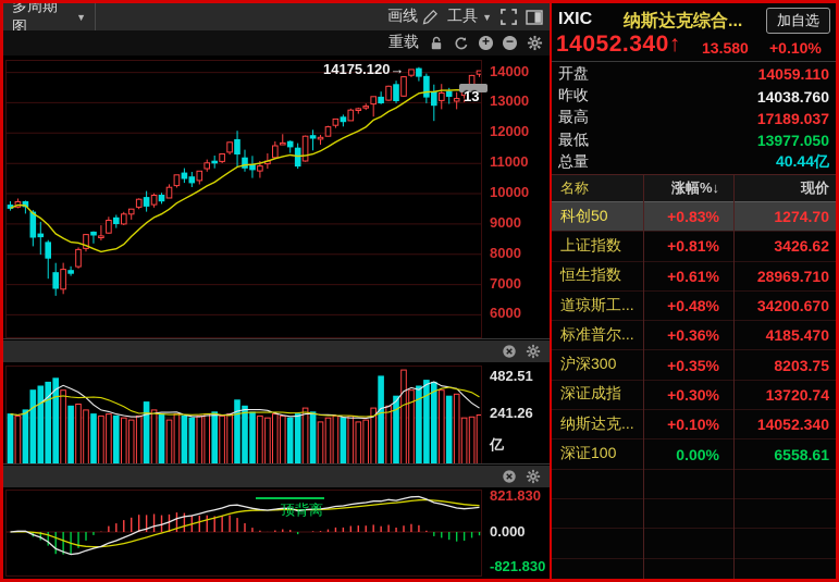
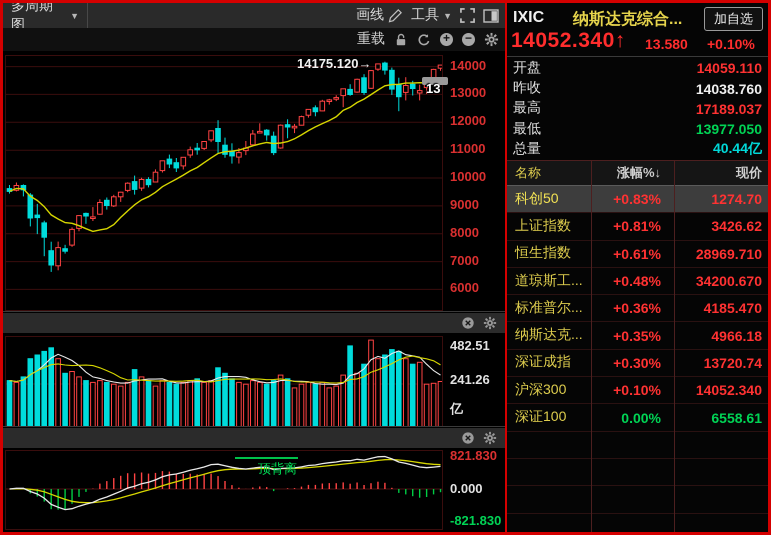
  多周期图
  ▼
  画线
  工具
  ▼
  重载
  +
  −
  14000
  13000
  12000
  11000
  10000
  9000
  8000
  7000
  6000
  14175.120→
  13
  482.51
  241.26
  亿
  821.830
  0.000
  -821.830
  顶背离
  IXIC
  纳斯达克综合...
  加自选
  14052.340↑
  13.580
  +0.10%
  开盘
  14059.110
  昨收
  14038.760
  最高
  17189.037
  最低
  13977.050
  总量
  40.44亿
  名称
  涨幅%↓
  现价
  科创50
  +0.83%
  1274.70
  上证指数
  +0.81%
  3426.62
  恒生指数
  +0.61%
  28969.710
  道琼斯工...
  +0.48%
  34200.670
  标准普尔...
  +0.36%
  4185.470
- 沪深300
+ 纳斯达克...
  +0.35%
- 8203.75
+ 4966.18
  深证成指
  +0.30%
  13720.74
- 纳斯达克...
+ 沪深300
  +0.10%
  14052.340
  深证100
  0.00%
  6558.61
